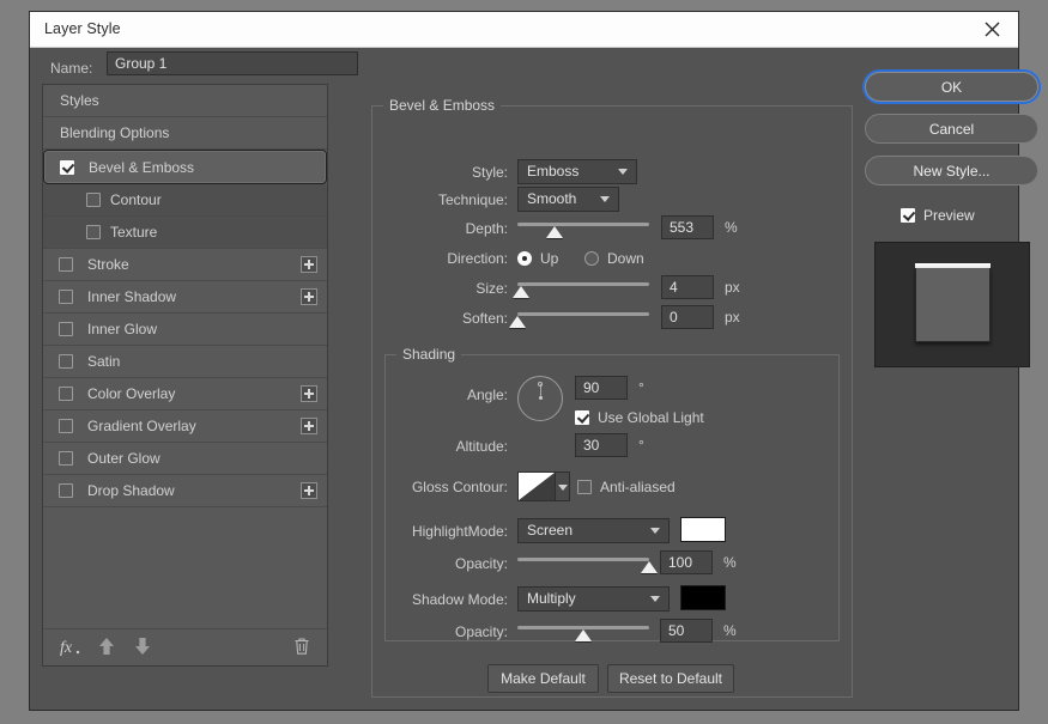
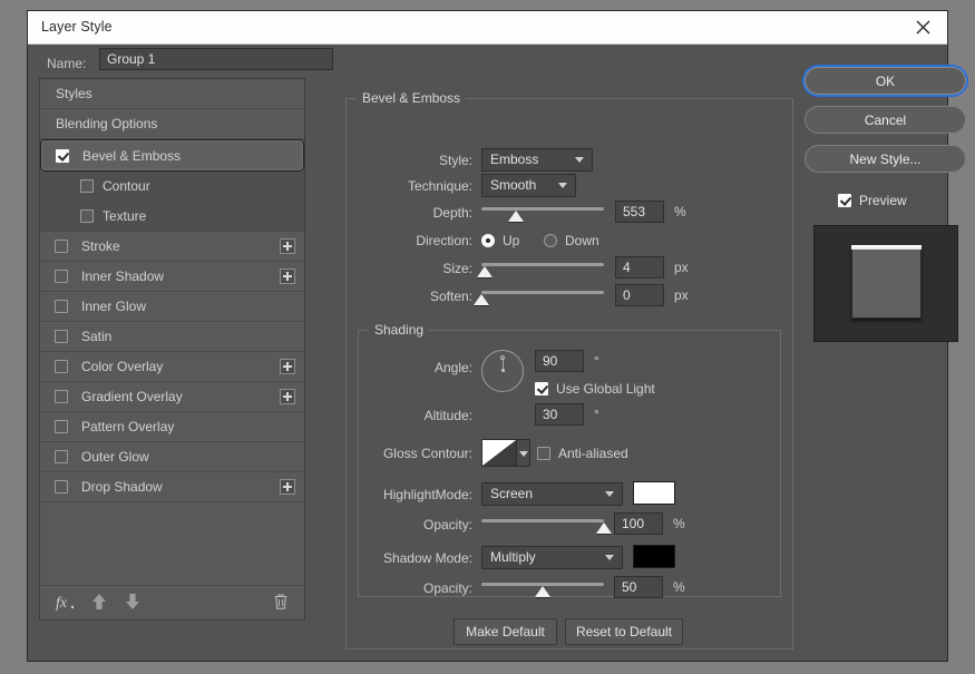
  Layer Style
  Name:
  Group 1
  Styles
  Blending Options
  Bevel & Emboss
  Contour
  Texture
  Stroke
  Inner Shadow
  Inner Glow
  Satin
  Color Overlay
  Gradient Overlay
+ Pattern Overlay
  Outer Glow
  Drop Shadow
  fx
  Bevel & Emboss
  Style:
  Emboss
  Technique:
  Smooth
  Depth:
  553
  %
  Direction:
  Up
  Down
  Size:
  4
  px
  Soften:
  0
  px
  Shading
  Angle:
  90
  °
  Use Global Light
  Altitude:
  30
  °
  Gloss Contour:
  Anti-aliased
  HighlightMode:
  Screen
  Opacity:
  100
  %
  Shadow Mode:
  Multiply
  Opacity:
  50
  %
  Make Default
  Reset to Default
  OK
  Cancel
  New Style...
  Preview
